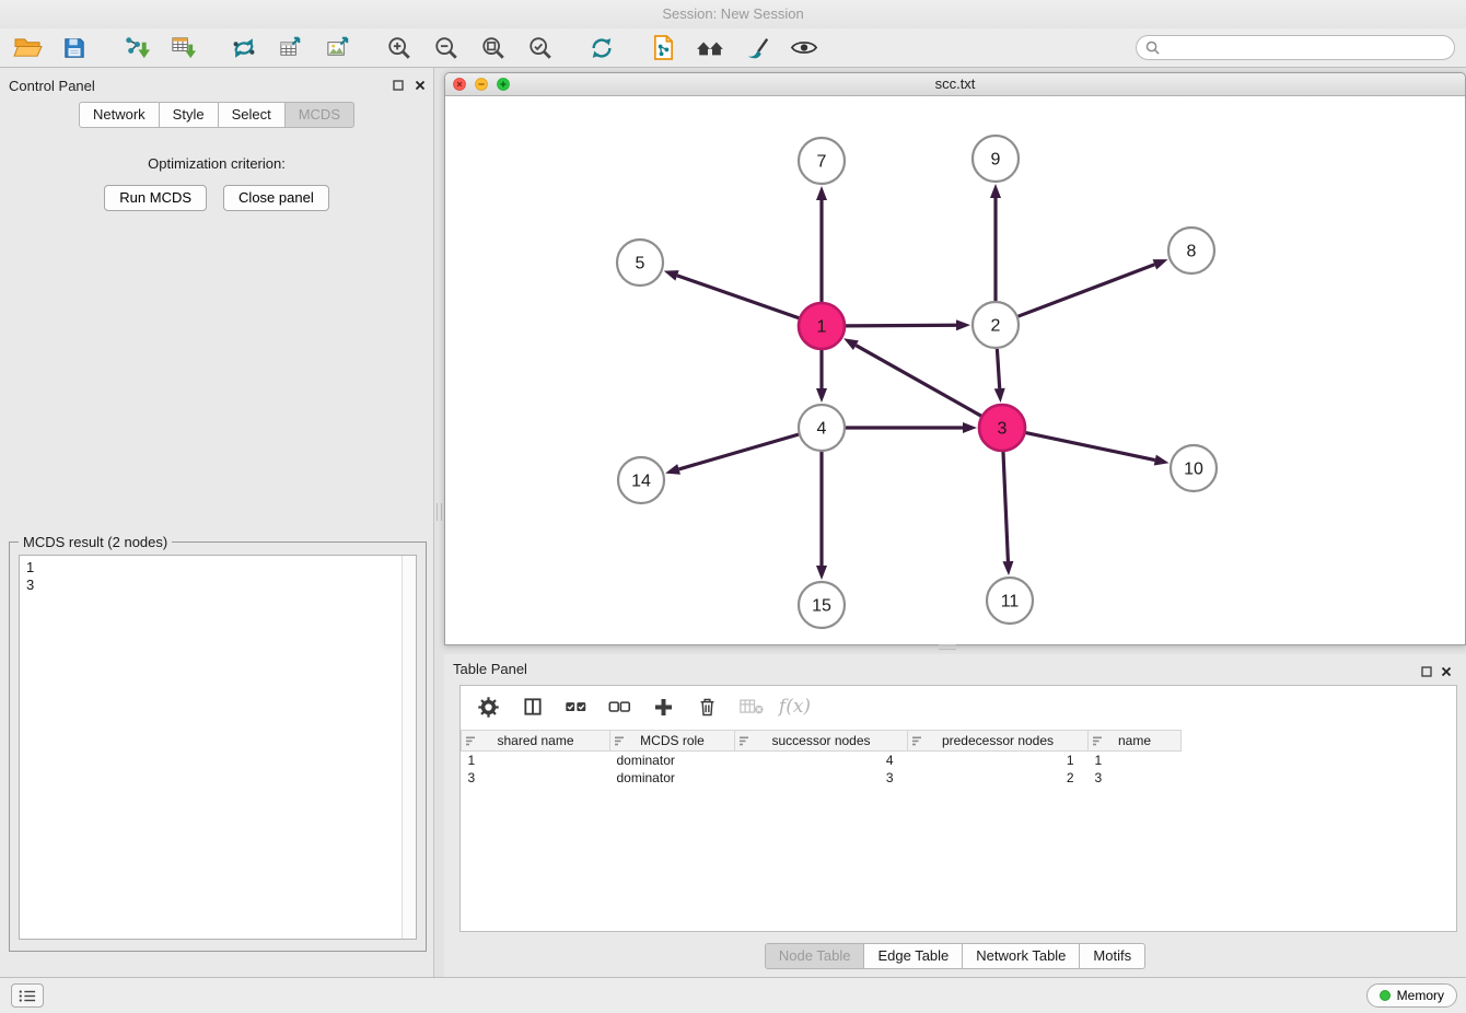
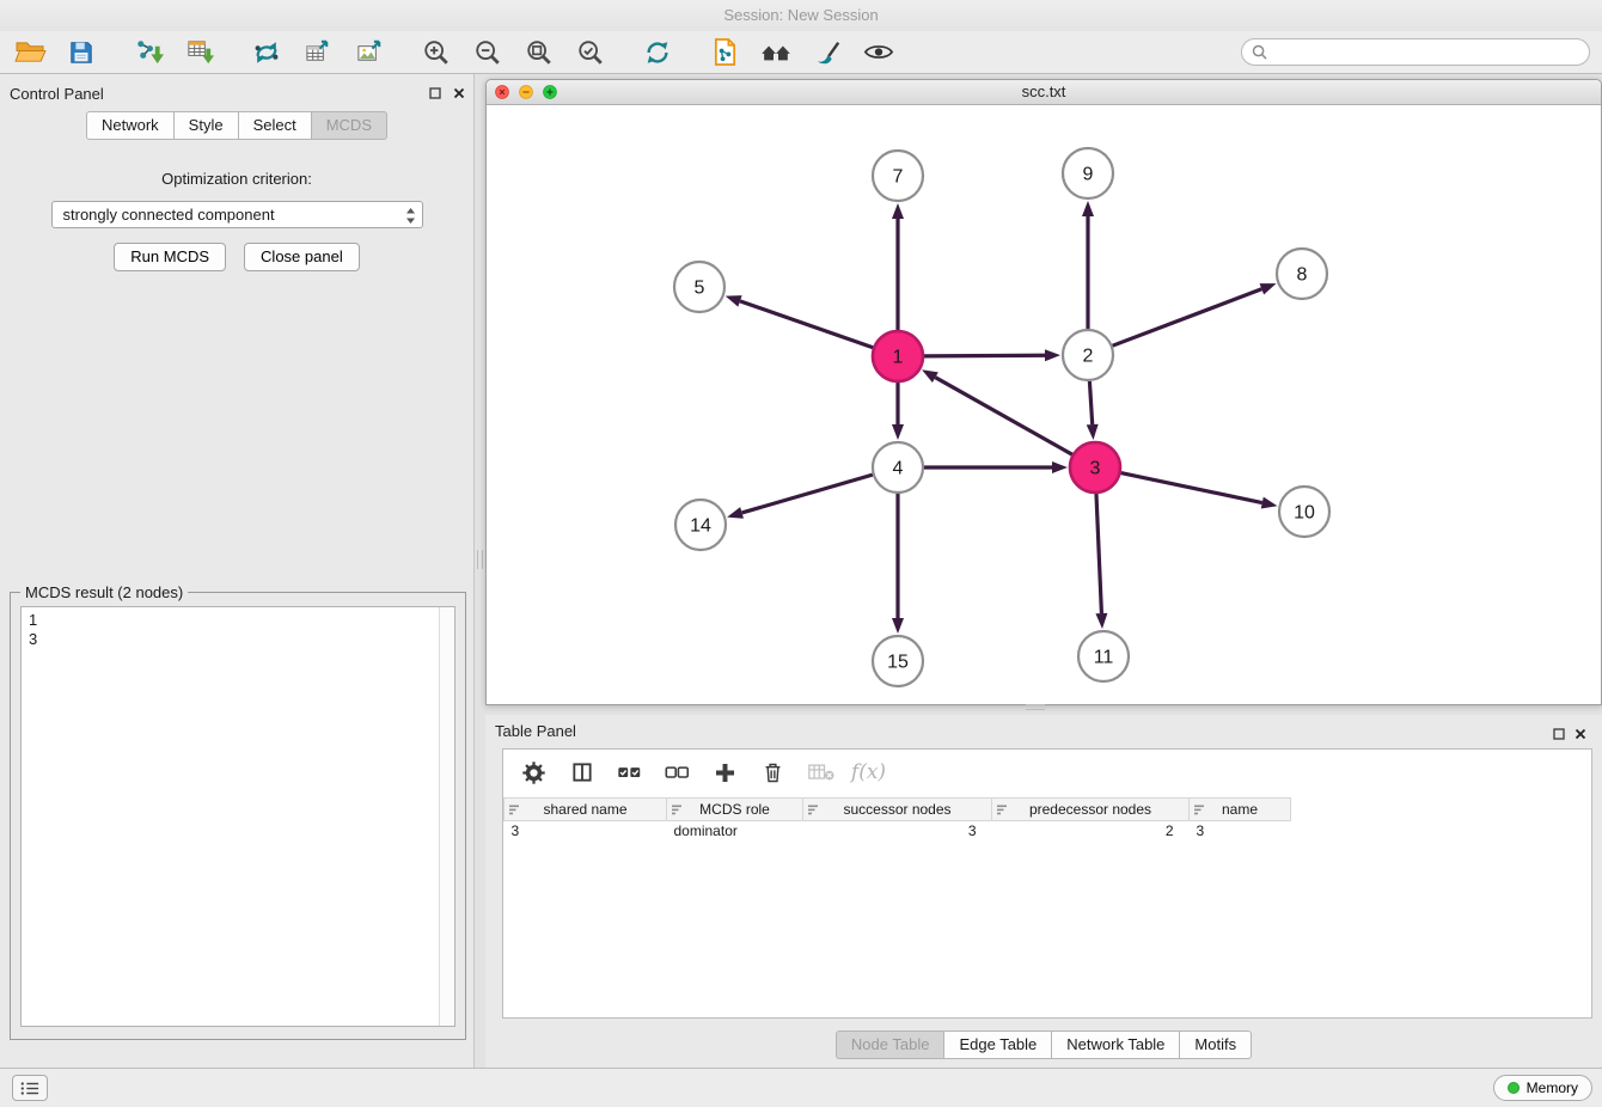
  Session: New Session
  Control Panel
  Network Style Select MCDS
  Optimization criterion:
+ strongly connected component
  Run MCDS
  Close panel
  MCDS result (2 nodes)
  1
  3
  scc.txt
  1
  2
  3
  4
  5
  7
  8
  9
  10
  11
  14
  15
  Table Panel
  f(x)
  shared name	MCDS role	successor nodes	predecessor nodes	name
- 1	dominator	4	1	1
  3	dominator	3	2	3
  Node Table Edge Table Network Table Motifs
  Memory
